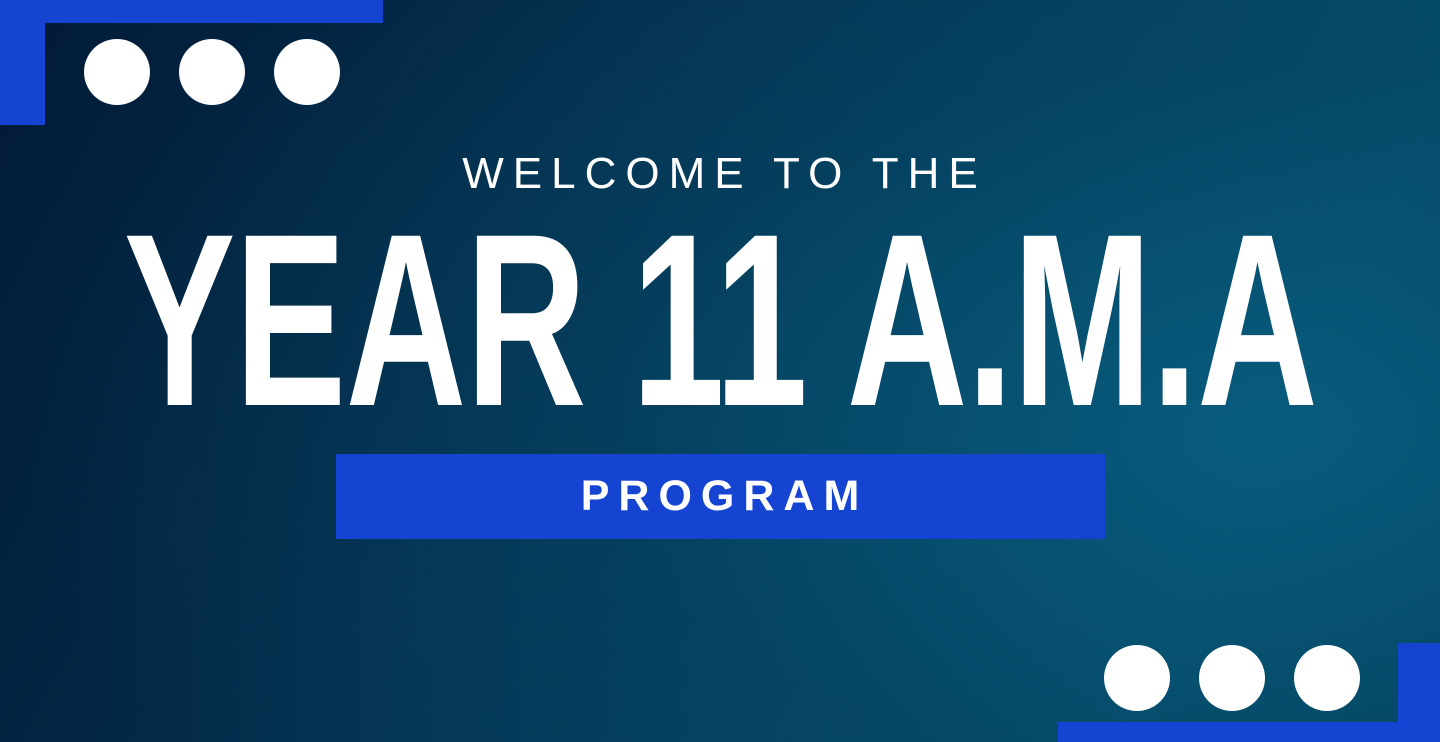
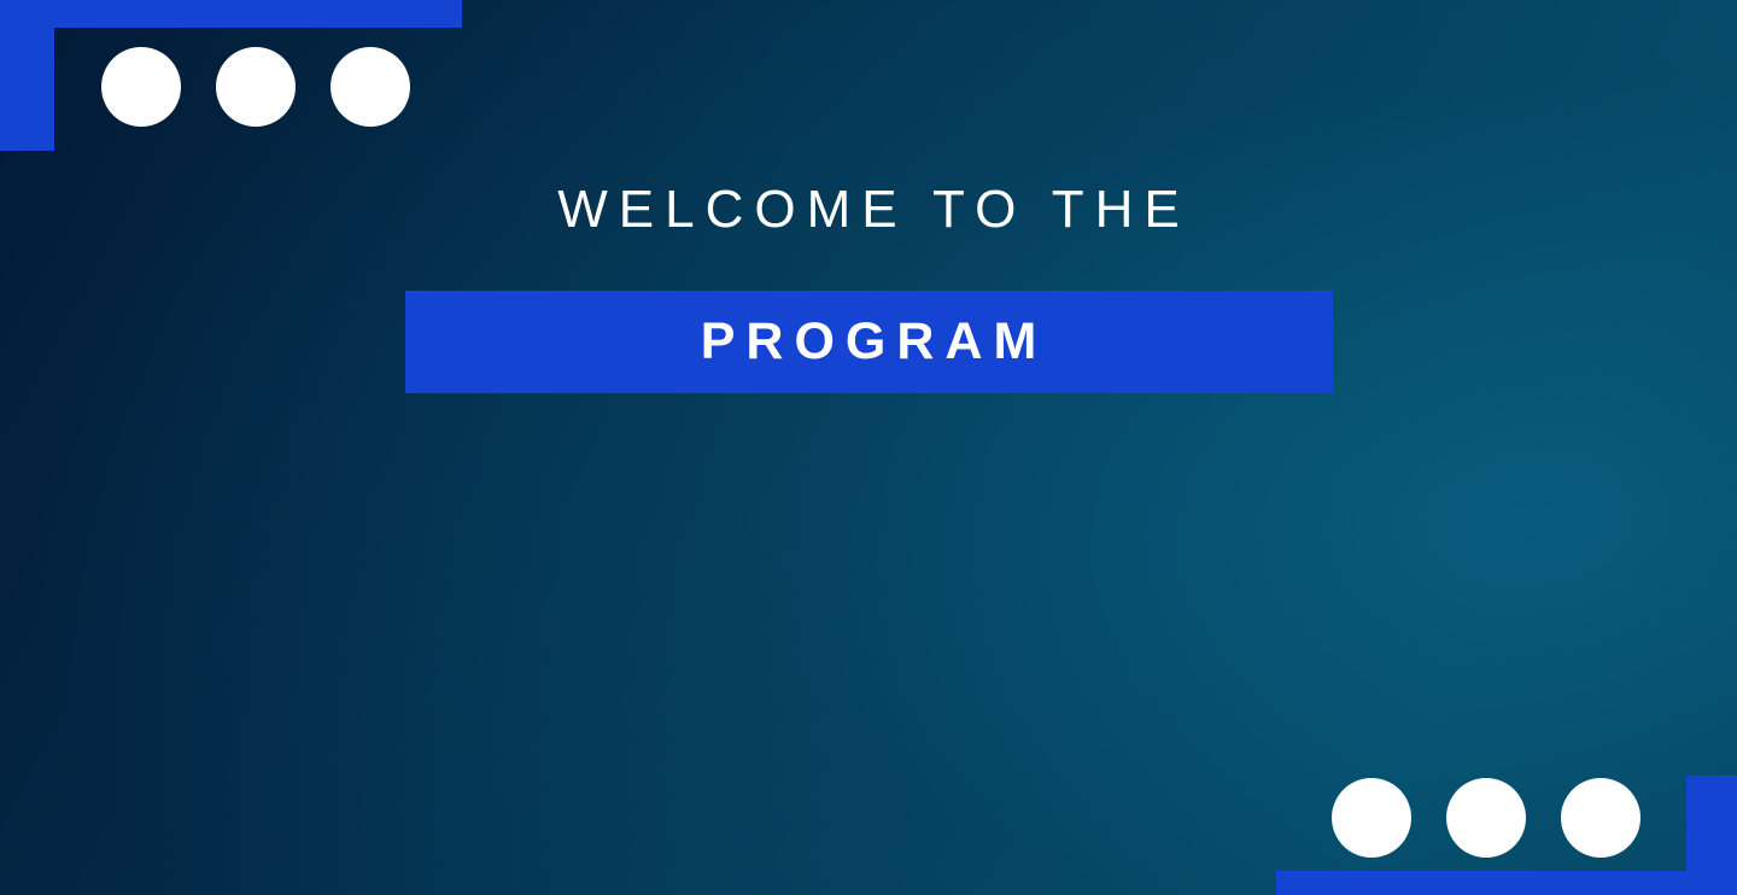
  WELCOME TO THE
- YEAR 11 A.M.A
  PROGRAM
